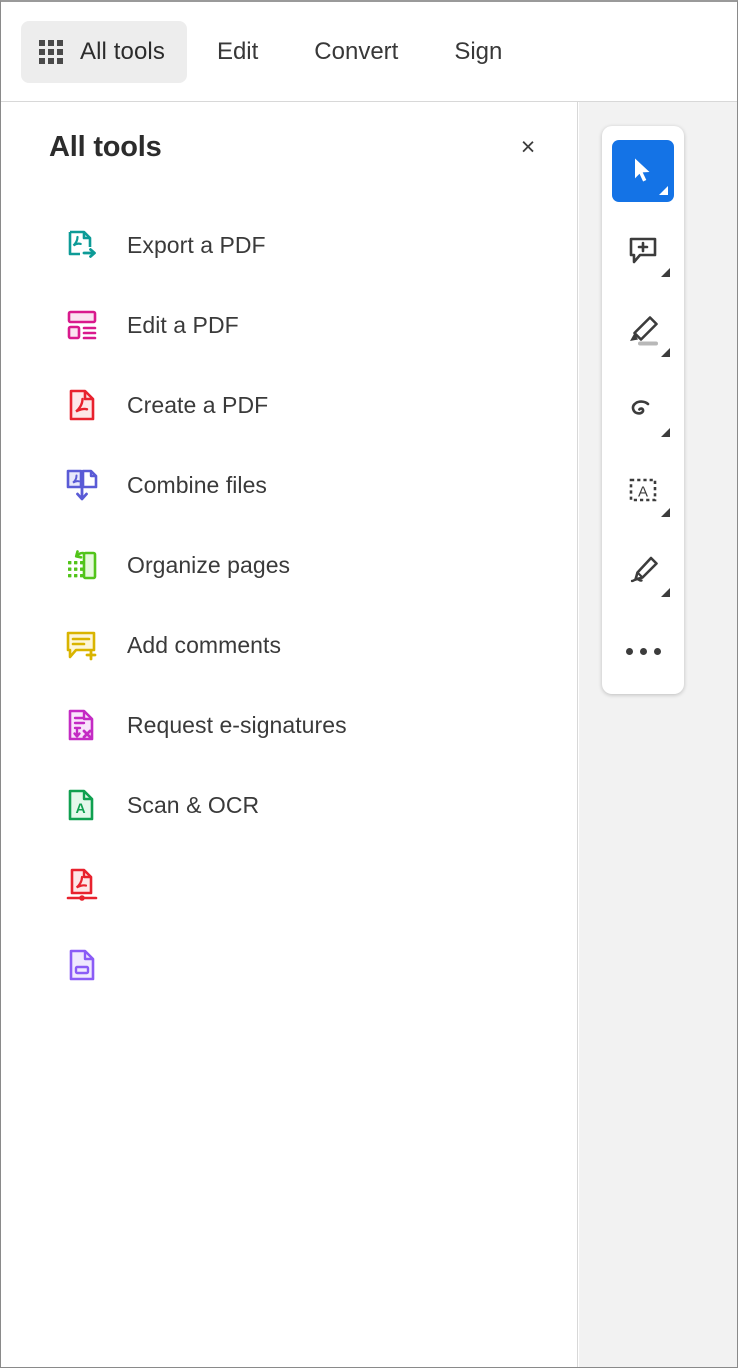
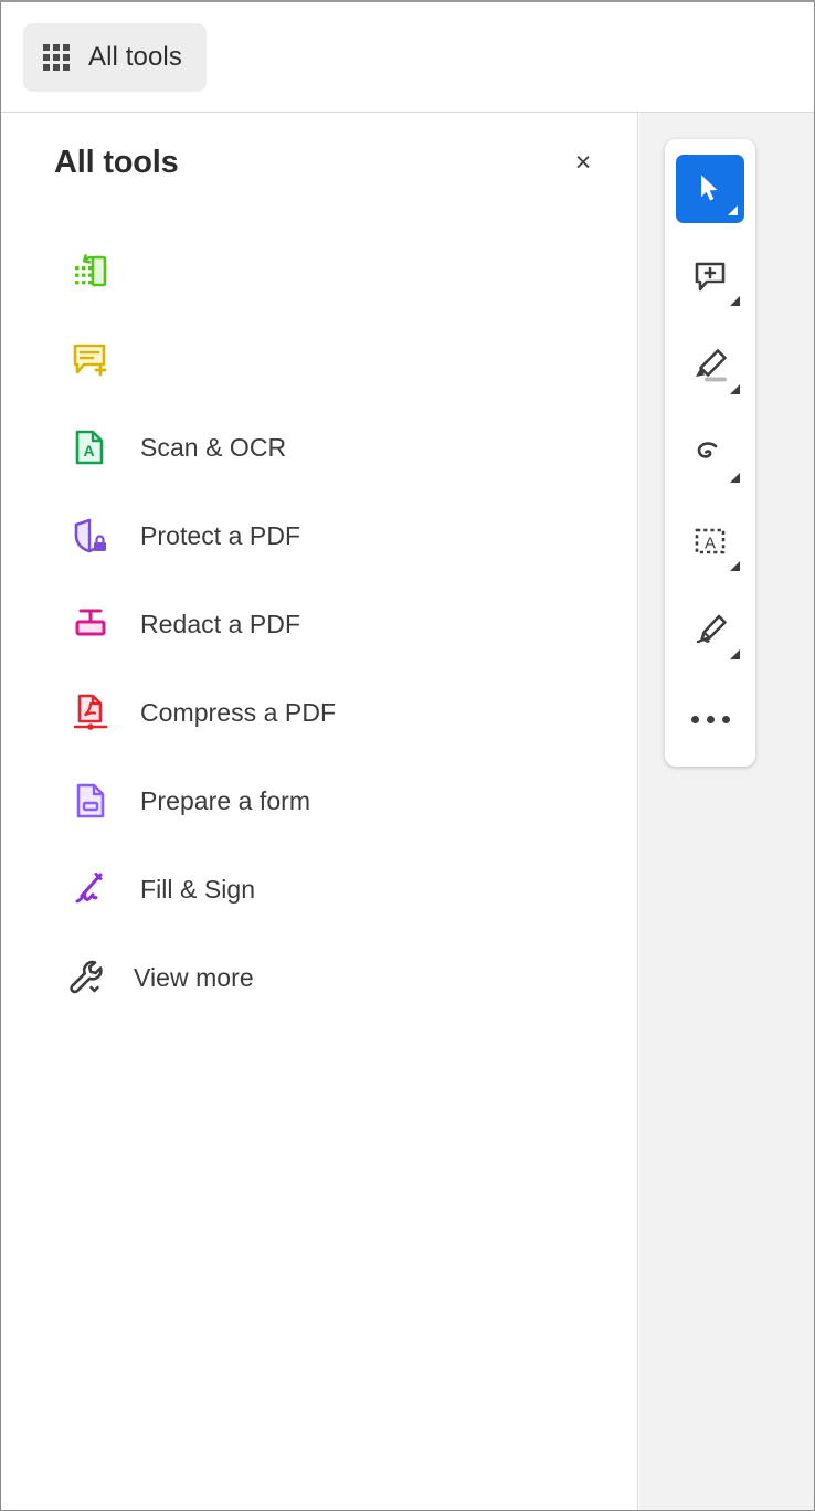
  All tools
- Edit
- Convert
- Sign
  All tools
  ×
- Export a PDF
- Edit a PDF
- Create a PDF
- Combine files
- Organize pages
- Add comments
- Request e-signatures
  A
  Scan & OCR
+ Protect a PDF
+ Redact a PDF
+ Compress a PDF
+ Prepare a form
+ Fill & Sign
+ View more
  A
